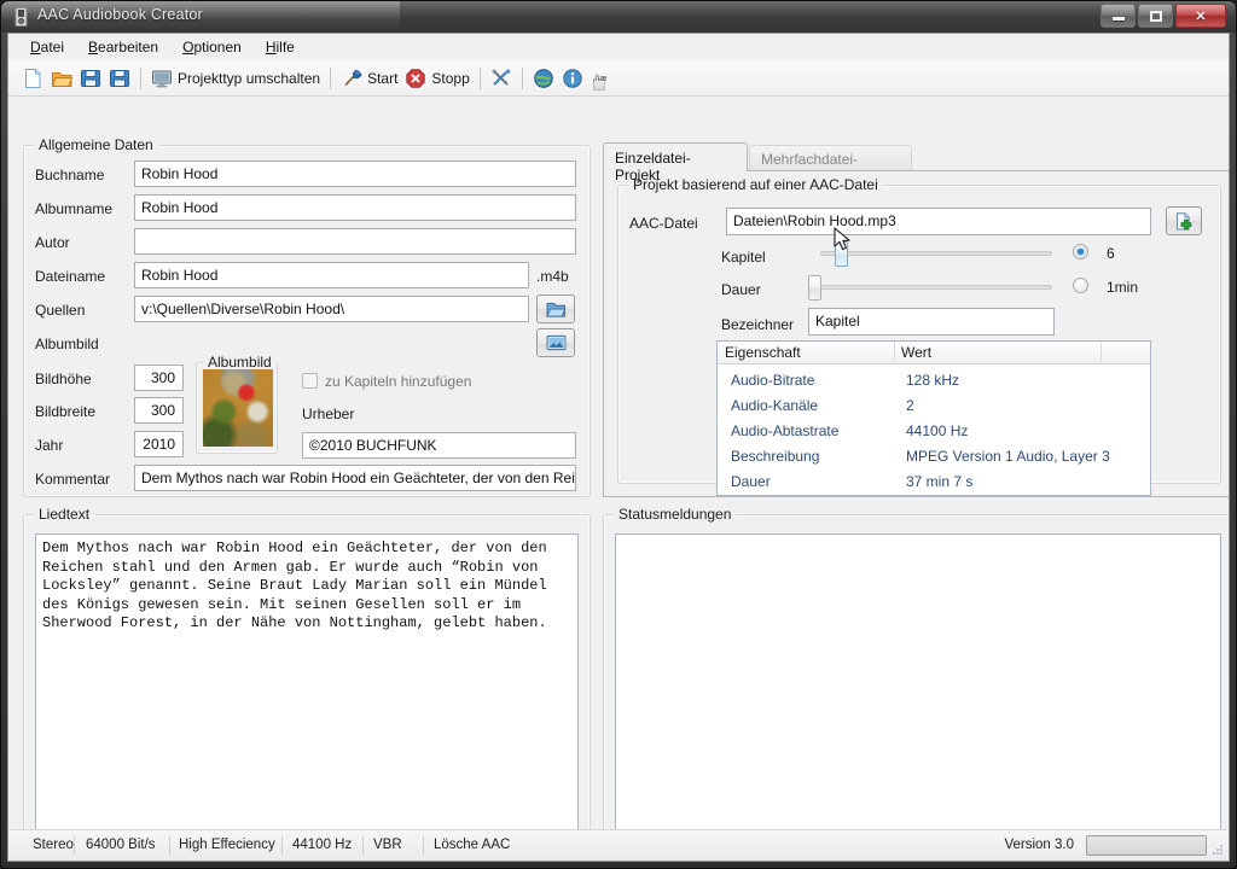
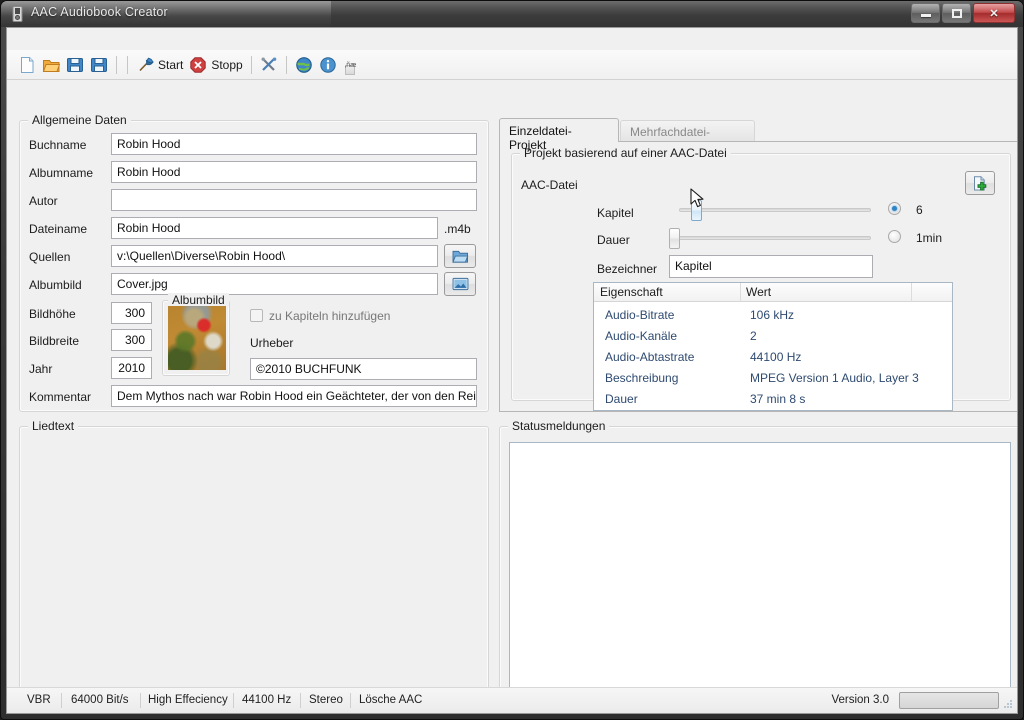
  AAC Audiobook Creator
  ✕
- Datei
- Bearbeiten
- Optionen
- Hilfe
- Projekttyp umschalten
  Start
  Stopp
  Allgemeine Daten
  Buchname
  Robin Hood
  Albumname
  Robin Hood
  Autor
  Dateiname
  Robin Hood
  .m4b
  Quellen
  v:\Quellen\Diverse\Robin Hood\
  Albumbild
+ Cover.jpg
  Bildhöhe
  300
  Bildbreite
  300
  Jahr
  2010
  Albumbild
  zu Kapiteln hinzufügen
  Urheber
  ©2010 BUCHFUNK
  Kommentar
  Dem Mythos nach war Robin Hood ein Geächteter, der von den Rei
  Liedtext
- Dem Mythos nach war Robin Hood ein Geächteter, der von den
- Reichen stahl und den Armen gab. Er wurde auch “Robin von
- Locksley” genannt. Seine Braut Lady Marian soll ein Mündel
- des Königs gewesen sein. Mit seinen Gesellen soll er im
- Sherwood Forest, in der Nähe von Nottingham, gelebt haben.
  Einzeldatei-Projekt
  Projekt basierend auf einer AAC-Datei
  AAC-Datei
- Dateien\Robin Hood.mp3
  Kapitel
  6
  Dauer
  1min
  Bezeichner
  Kapitel
  Eigenschaft
  Wert
  Audio-Bitrate
- 128 kHz
+ 106 kHz
  Audio-Kanäle
  2
  Audio-Abtastrate
  44100 Hz
  Beschreibung
  MPEG Version 1 Audio, Layer 3
  Dauer
- 37 min 7 s
+ 37 min 8 s
  Statusmeldungen
- Stereo
+ VBR
  64000 Bit/s
  High Effeciency
  44100 Hz
- VBR
+ Stereo
  Lösche AAC
  Version 3.0
